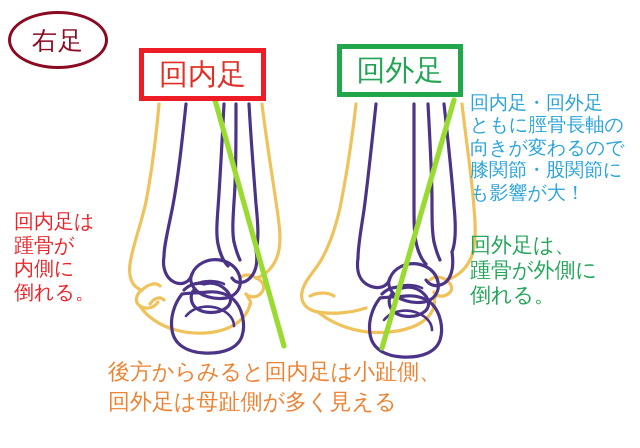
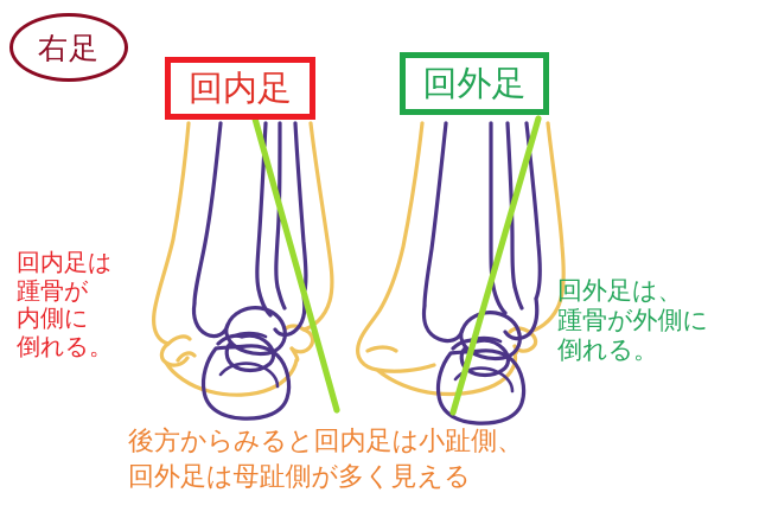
  右足
  回内足
  回外足
  回内足は
  踵骨が
  内側に
  倒れる。
- 回内足・回外足
- ともに脛骨長軸の
- 向きが変わるので
- 膝関節・股関節に
- も影響が大！
  回外足は、
  踵骨が外側に
  倒れる。
  後方からみると回内足は小趾側、
  回外足は母趾側が多く見える
